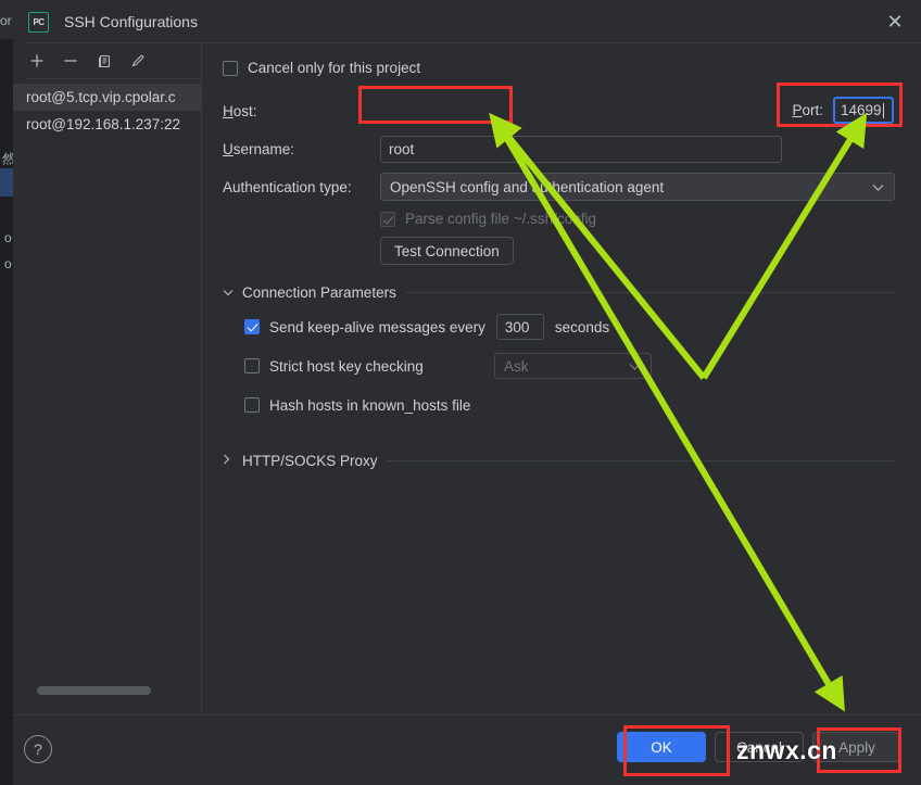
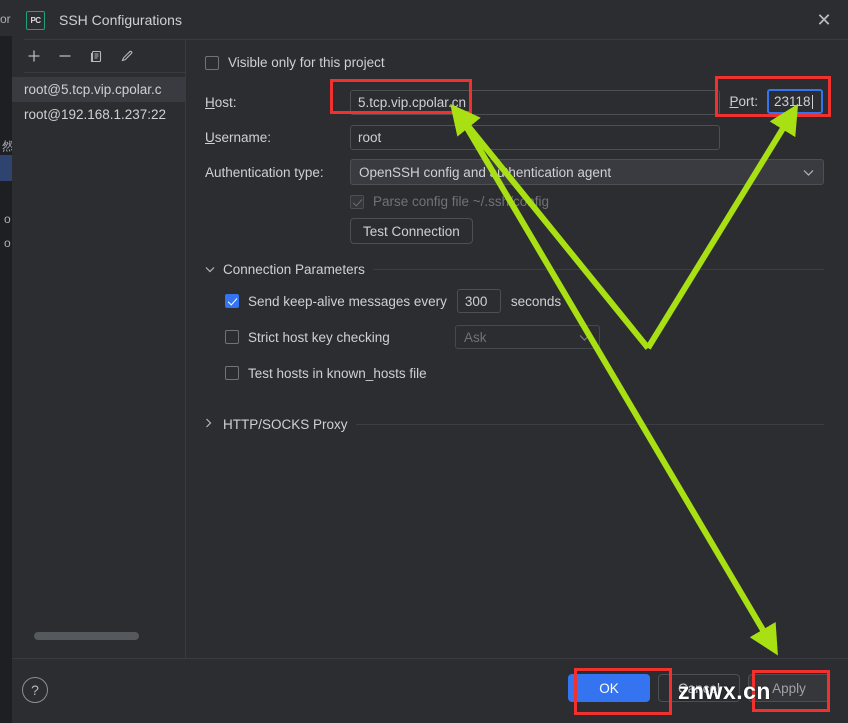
  or
  然
  o
  o
  PC
  SSH Configurations
  ✕
  root@5.tcp.vip.cpolar.c
  root@192.168.1.237:22
- Cancel only for this project
+ Visible only for this project
  Host:
+ 5.tcp.vip.cpolar.cn
  Port:
- 14699
+ 23118
  Username:
  root
  Authentication type:
  OpenSSH config anduhentication agent
  Parse config file ~/.sshcofig
  Test Connection
  Connection Parameters
  Send keep-alive messages every
  300
  seconds
  Strict host key checking
  Ask
- Hash hosts in known_hosts file
+ Test hosts in known_hosts file
  HTTP/SOCKS Proxy
  ?
  OK
  Cancel
  Apply
  znwx.cn
